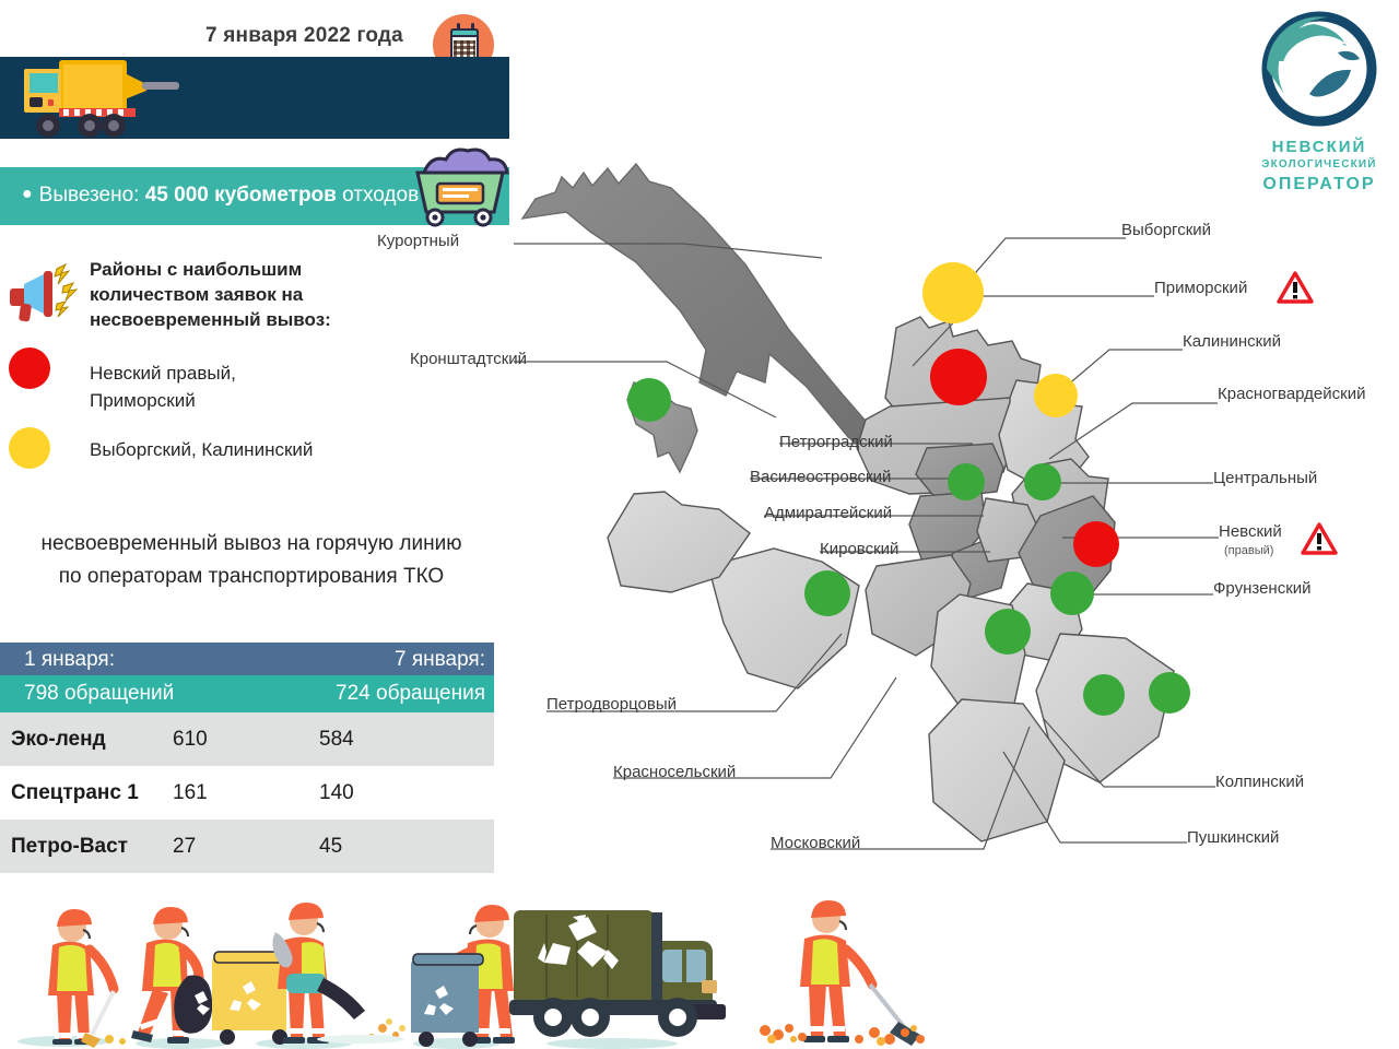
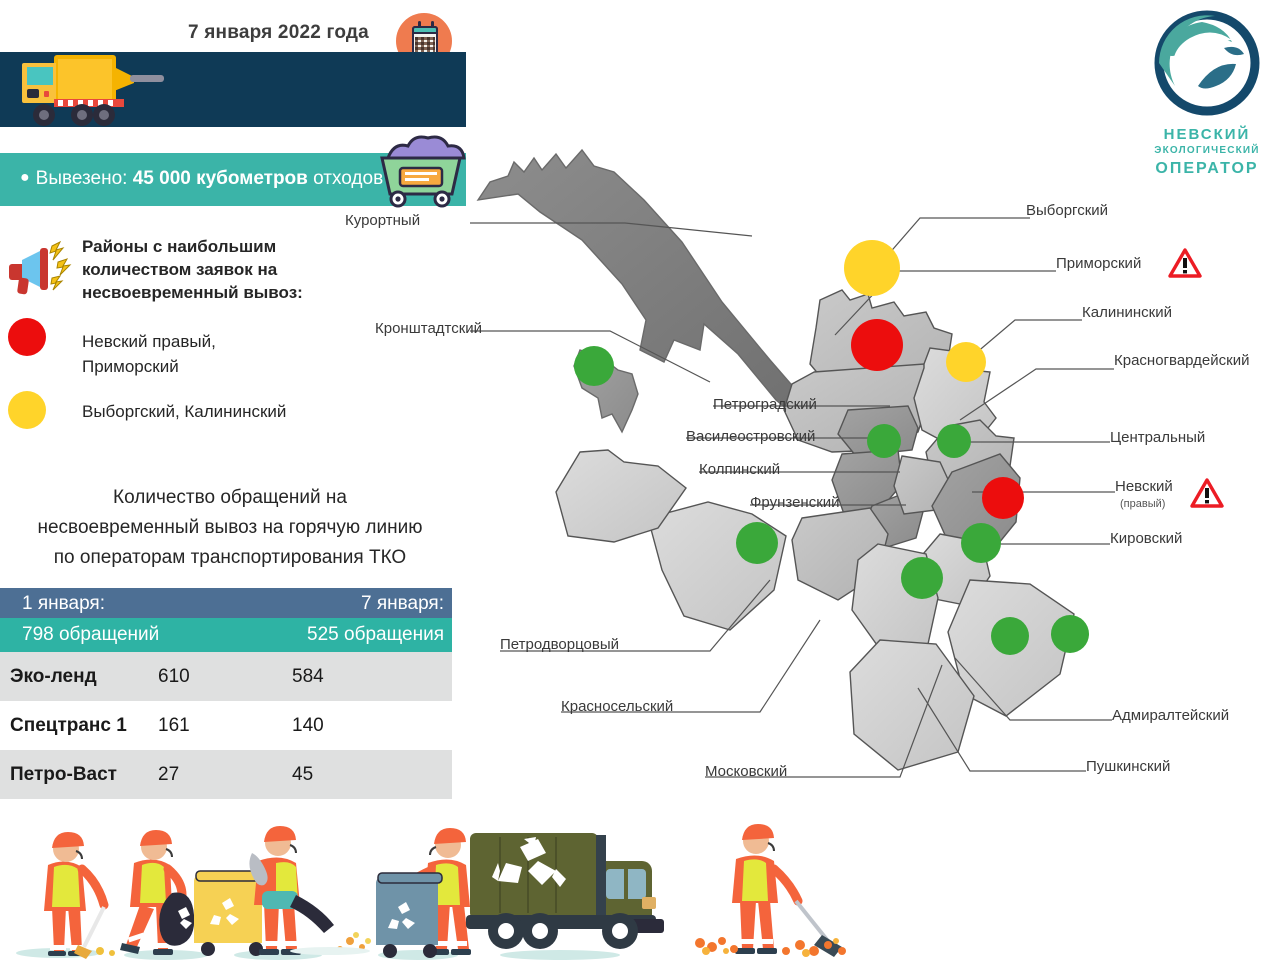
  7 января 2022 года
  ● Вывезено: 45 000 кубометров отходов
  НЕВСКИЙ
  ЭКОЛОГИЧЕСКИЙ
  ОПЕРАТОР
  Районы с наибольшим
  количеством заявок на
  несвоевременный вывоз:
  Невский правый,
  Приморский
  Выборгский, Калининский
+ Количество обращений на
  несвоевременный вывоз на горячую линию
  по операторам транспортирования ТКО
  1 января:
  7 января:
  798 обращений
- 724 обращения
+ 525 обращения
  Эко-ленд
  610
  584
  Спецтранс 1
  161
  140
  Петро-Васт
  27
  45
  Курортный
  Кронштадтский
  Выборгский
  Приморский
  Калининский
  Красногвардейский
  Петроградский
  Василеостровский
- Адмиралтейский
+ Колпинский
- Кировский
+ Фрунзенский
  Центральный
  Невский
  (правый)
- Фрунзенский
+ Кировский
  Петродворцовый
  Красносельский
  Московский
- Колпинский
+ Адмиралтейский
  Пушкинский
